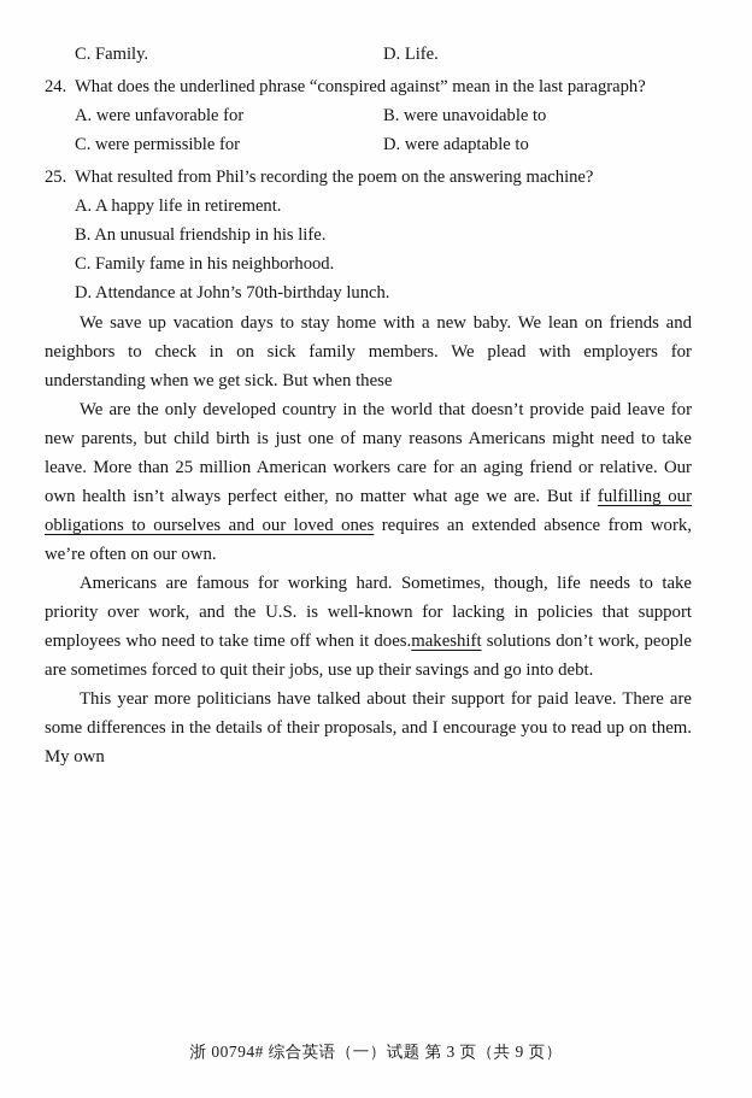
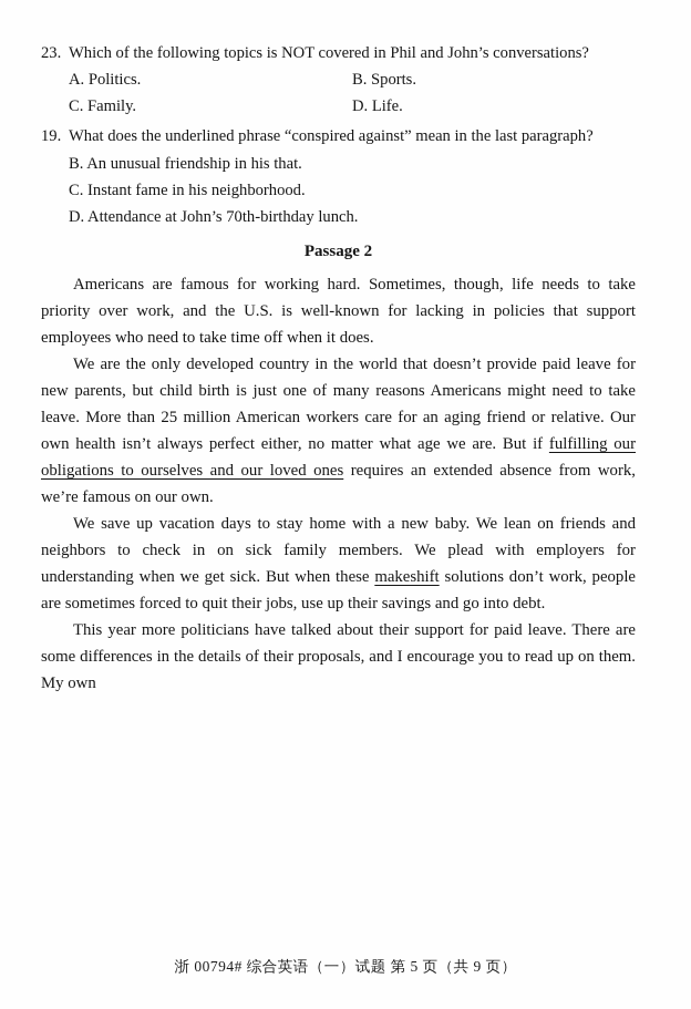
+ 23. Which of the following topics is NOT covered in Phil and John’s conversations?
+ A. Politics.
+ B. Sports.
  C. Family.
  D. Life.
- 24. What does the underlined phrase “conspired against” mean in the last paragraph?
+ 19. What does the underlined phrase “conspired against” mean in the last paragraph?
- A. were unfavorable for
- B. were unavoidable to
- C. were permissible for
- D. were adaptable to
- 25. What resulted from Phil’s recording the poem on the answering machine?
- A. A happy life in retirement.
- B. An unusual friendship in his life.
+ B. An unusual friendship in his that.
- C. Family fame in his neighborhood.
+ C. Instant fame in his neighborhood.
  D. Attendance at John’s 70th-birthday lunch.
+ Passage 2
- We save up vacation days to stay home with a new baby. We lean on friends and neighbors to check in on sick family members. We plead with employers for understanding when we get sick. But when these
+ Americans are famous for working hard. Sometimes, though, life needs to take priority over work, and the U.S. is well-known for lacking in policies that support employees who need to take time off when it does.
- We are the only developed country in the world that doesn’t provide paid leave for new parents, but child birth is just one of many reasons Americans might need to take leave. More than 25 million American workers care for an aging friend or relative. Our own health isn’t always perfect either, no matter what age we are. But if fulfilling our obligations to ourselves and our loved ones requires an extended absence from work, we’re often on our own.
+ We are the only developed country in the world that doesn’t provide paid leave for new parents, but child birth is just one of many reasons Americans might need to take leave. More than 25 million American workers care for an aging friend or relative. Our own health isn’t always perfect either, no matter what age we are. But if fulfilling our obligations to ourselves and our loved ones requires an extended absence from work, we’re famous on our own.
- Americans are famous for working hard. Sometimes, though, life needs to take priority over work, and the U.S. is well-known for lacking in policies that support employees who need to take time off when it does.makeshift solutions don’t work, people are sometimes forced to quit their jobs, use up their savings and go into debt.
+ We save up vacation days to stay home with a new baby. We lean on friends and neighbors to check in on sick family members. We plead with employers for understanding when we get sick. But when these makeshift solutions don’t work, people are sometimes forced to quit their jobs, use up their savings and go into debt.
  This year more politicians have talked about their support for paid leave. There are some differences in the details of their proposals, and I encourage you to read up on them. My own
- 浙 00794# 综合英语（一）试题 第 3 页（共 9 页）
+ 浙 00794# 综合英语（一）试题 第 5 页（共 9 页）
